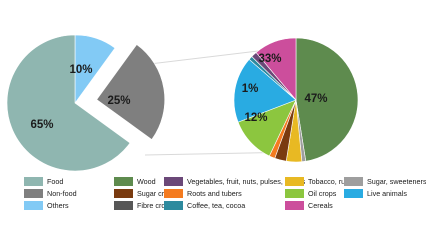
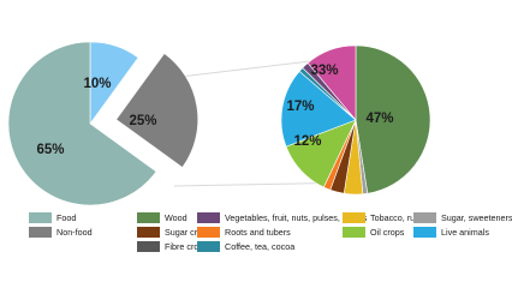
  65%
  25%
  10%
  47%
- 1%
+ 17%
  12%
  33%
  Food
  Non-food
- Others
  Wood
  Sugar cr
  Fibre cr
  Vegetables, fruit, nuts, pulses,
  Roots and tubers
  Coffee, tea, cocoa
  Oil crops
- Cereals
  Sugar, sweeteners
  Live animals
